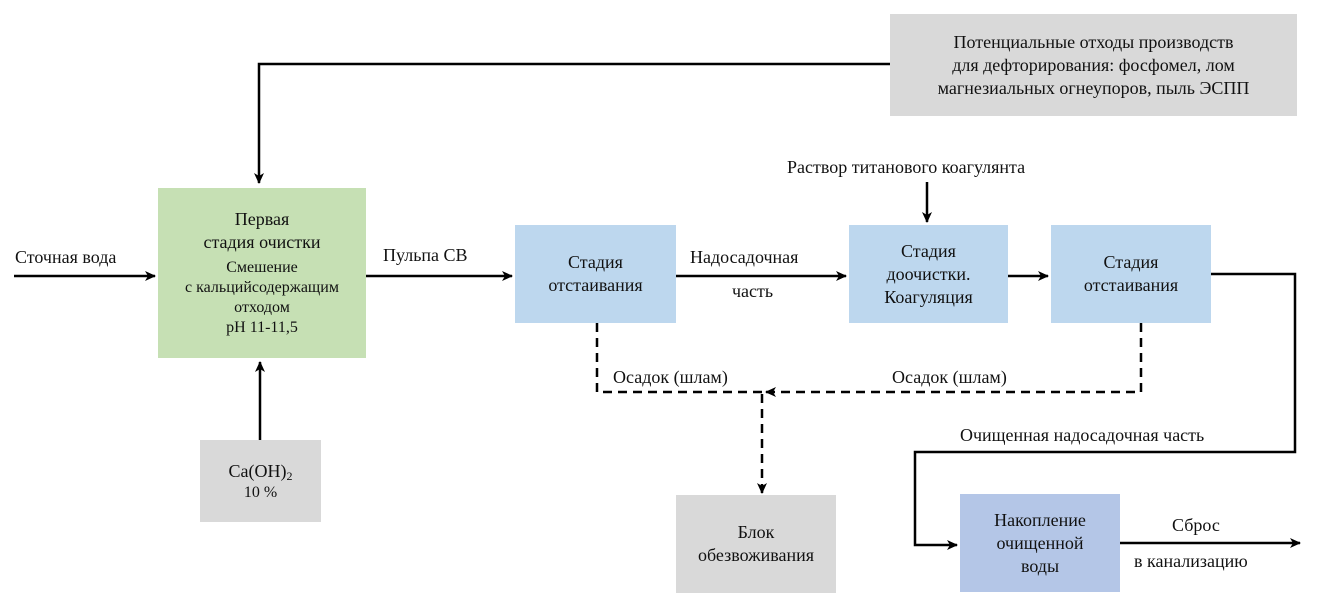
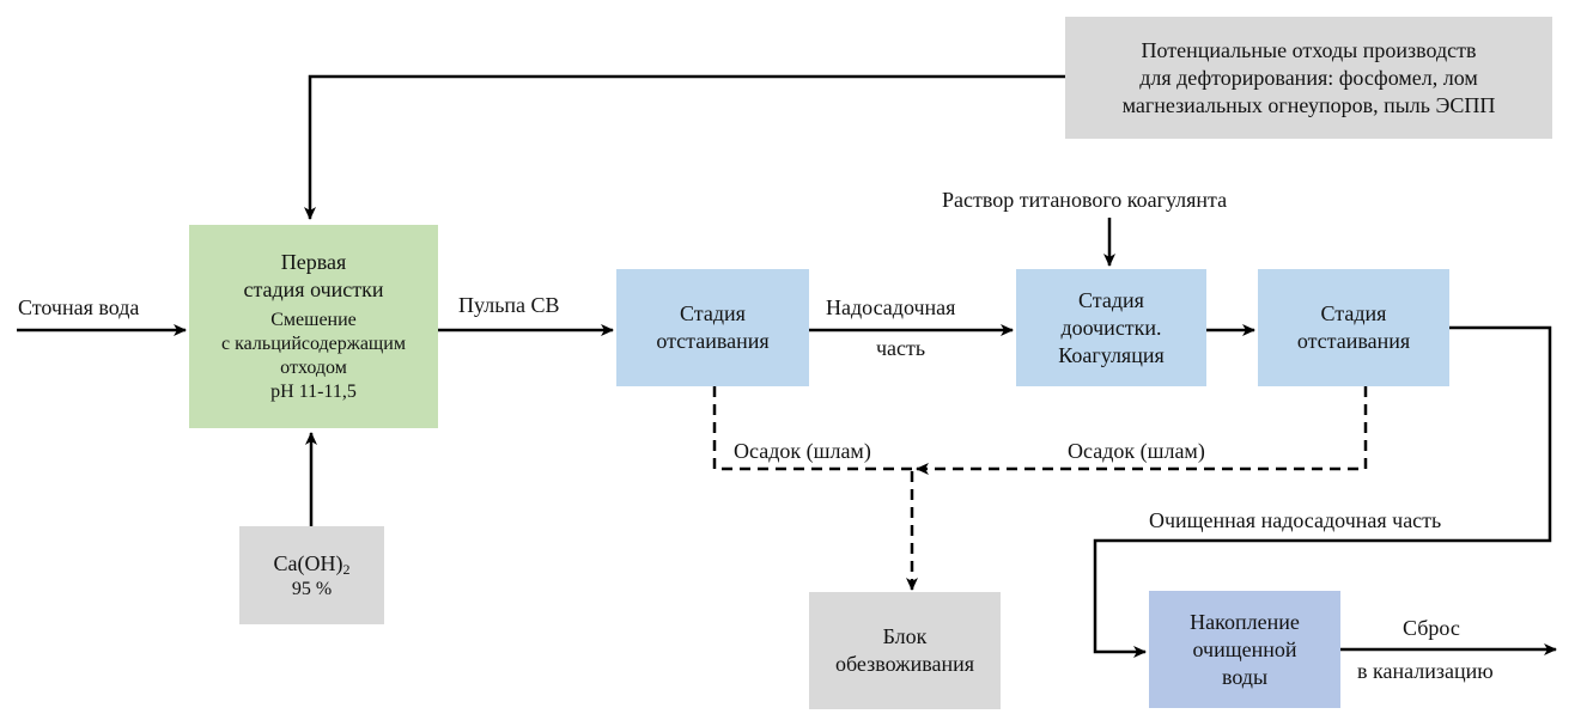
  Потенциальные отходы производств
  для дефторирования: фосфомел, лом
  магнезиальных огнеупоров, пыль ЭСПП
  Первая
  стадия очистки
  Смешение
  с кальцийсодержащим
  отходом
  pH 11-11,5
  Ca(OH)2
- 10 %
+ 95 %
  Стадия
  отстаивания
  Стадия
  доочистки.
  Коагуляция
  Стадия
  отстаивания
  Блок
  обезвоживания
  Накопление
  очищенной
  воды
  Сточная вода
  Пульпа СВ
  Надосадочная
  часть
  Раствор титанового коагулянта
  Осадок (шлам)
  Осадок (шлам)
  Очищенная надосадочная часть
  Сброс
  в канализацию
